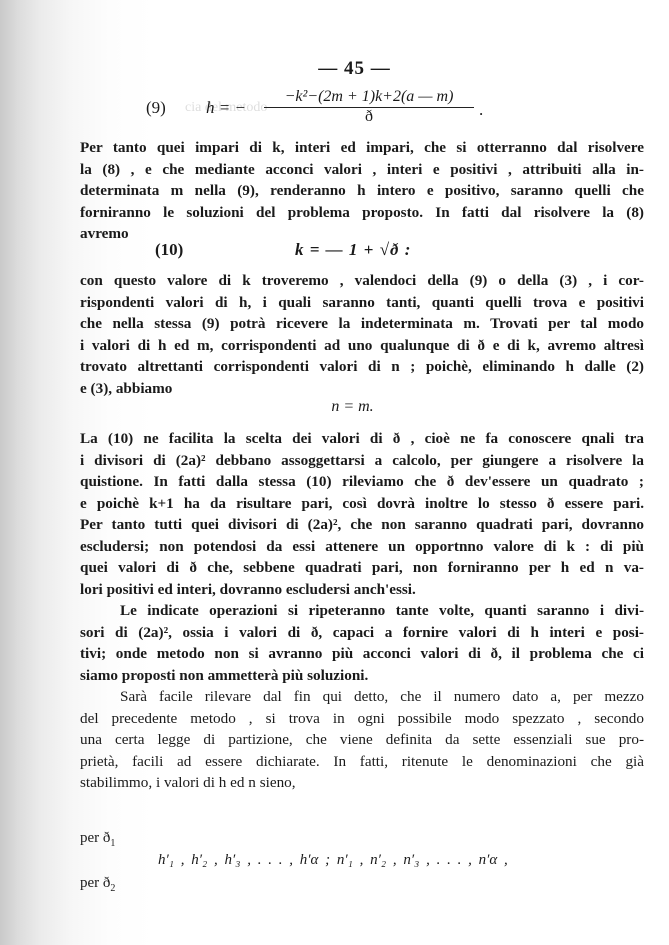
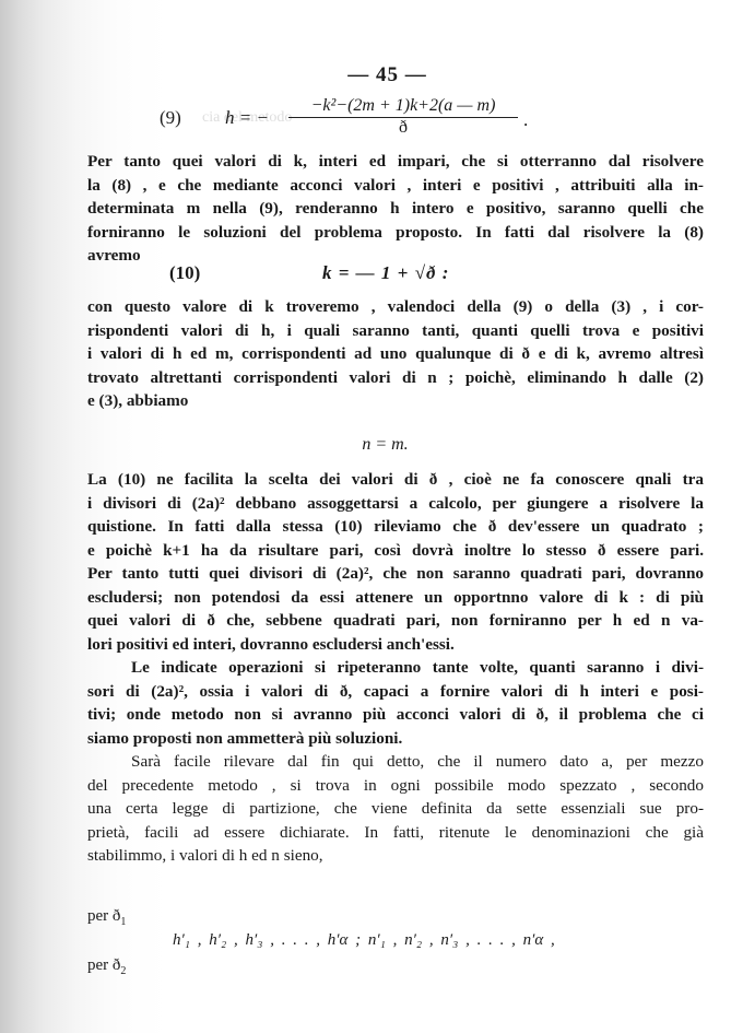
  cia del metodo
  — 45 —
  (9)
  h = −
  −k²−(2m + 1)k+2(a — m)
  ð
  .
- Per tanto quei impari di k, interi ed impari, che si otterranno dal risolvere
+ Per tanto quei valori di k, interi ed impari, che si otterranno dal risolvere
  la (8) , e che mediante acconci valori , interi e positivi , attribuiti alla in-
  determinata m nella (9), renderanno h intero e positivo, saranno quelli che
  forniranno le soluzioni del problema proposto. In fatti dal risolvere la (8)
  avremo
  (10)
  k = — 1 + √ð :
  con questo valore di k troveremo , valendoci della (9) o della (3) , i cor-
  rispondenti valori di h, i quali saranno tanti, quanti quelli trova e positivi
- che nella stessa (9) potrà ricevere la indeterminata m. Trovati per tal modo
  i valori di h ed m, corrispondenti ad uno qualunque di ð e di k, avremo altresì
  trovato altrettanti corrispondenti valori di n ; poichè, eliminando h dalle (2)
  e (3), abbiamo
  n = m.
  La (10) ne facilita la scelta dei valori di ð , cioè ne fa conoscere qnali tra
  i divisori di (2a)² debbano assoggettarsi a calcolo, per giungere a risolvere la
  quistione. In fatti dalla stessa (10) rileviamo che ð dev'essere un quadrato ;
  e poichè k+1 ha da risultare pari, così dovrà inoltre lo stesso ð essere pari.
  Per tanto tutti quei divisori di (2a)², che non saranno quadrati pari, dovranno
  escludersi; non potendosi da essi attenere un opportnno valore di k : di più
  quei valori di ð che, sebbene quadrati pari, non forniranno per h ed n va-
  lori positivi ed interi, dovranno escludersi anch'essi.
  Le indicate operazioni si ripeteranno tante volte, quanti saranno i divi-
  sori di (2a)², ossia i valori di ð, capaci a fornire valori di h interi e posi-
  tivi; onde metodo non si avranno più acconci valori di ð, il problema che ci
  siamo proposti non ammetterà più soluzioni.
  Sarà facile rilevare dal fin qui detto, che il numero dato a, per mezzo
  del precedente metodo , si trova in ogni possibile modo spezzato , secondo
  una certa legge di partizione, che viene definita da sette essenziali sue pro-
  prietà, facili ad essere dichiarate. In fatti, ritenute le denominazioni che già
  stabilimmo, i valori di h ed n sieno,
  per ð1
  h′₁ , h′₂ , h′₃ , . . . , h′α ; n′₁ , n′₂ , n′₃ , . . . , n′α ,
  per ð2
